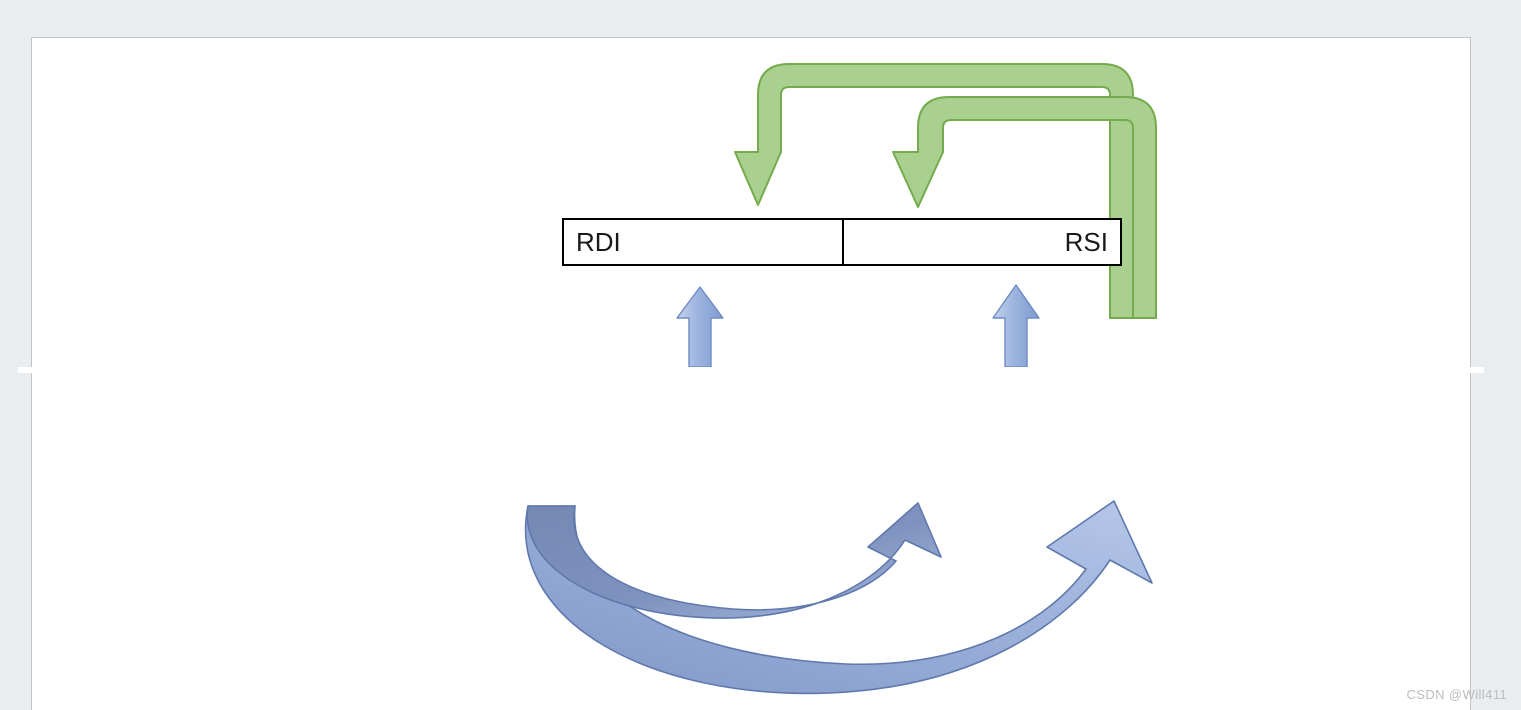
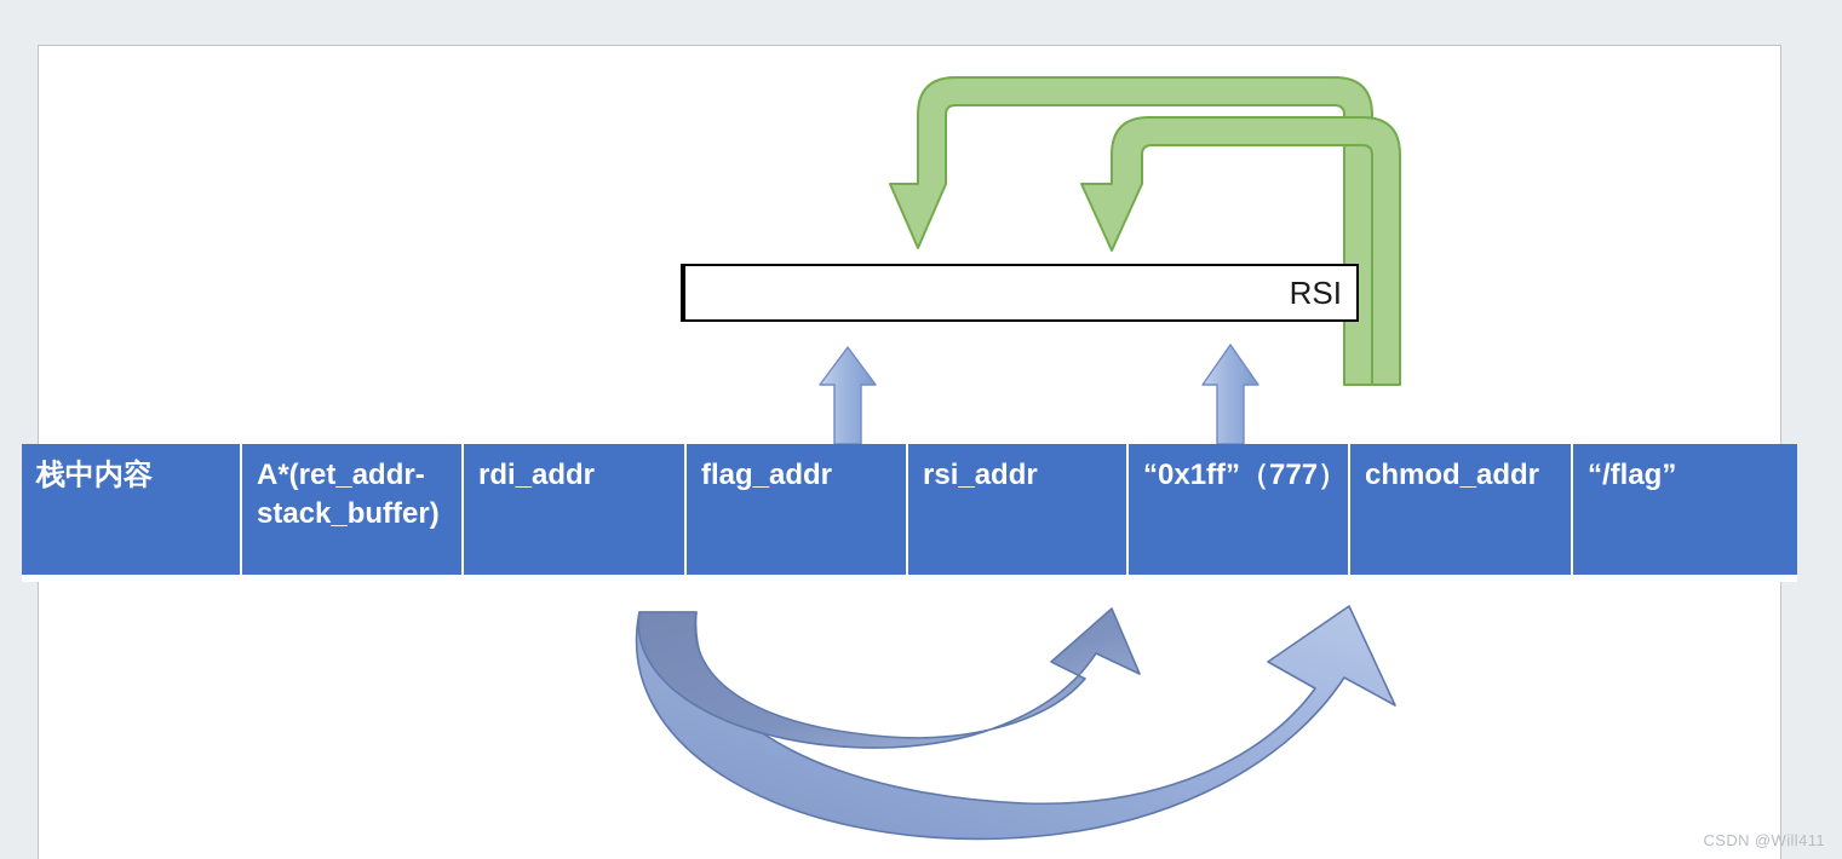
- RDI
  RSI
+ 栈中内容	A*(ret_addr-stack_buffer)	rdi_addr	flag_addr	rsi_addr	“0x1ff”（777）	chmod_addr	“/flag”
  CSDN @Will411
